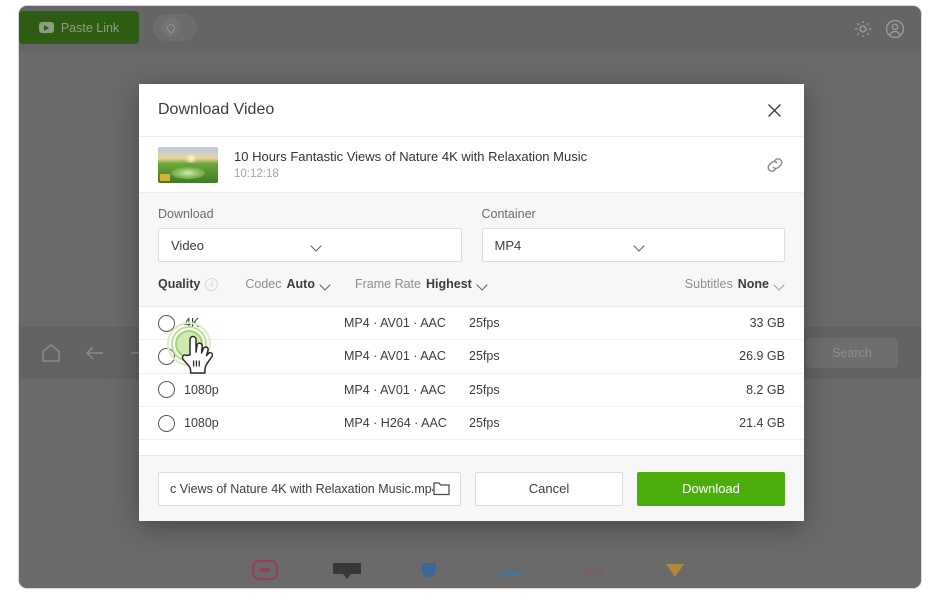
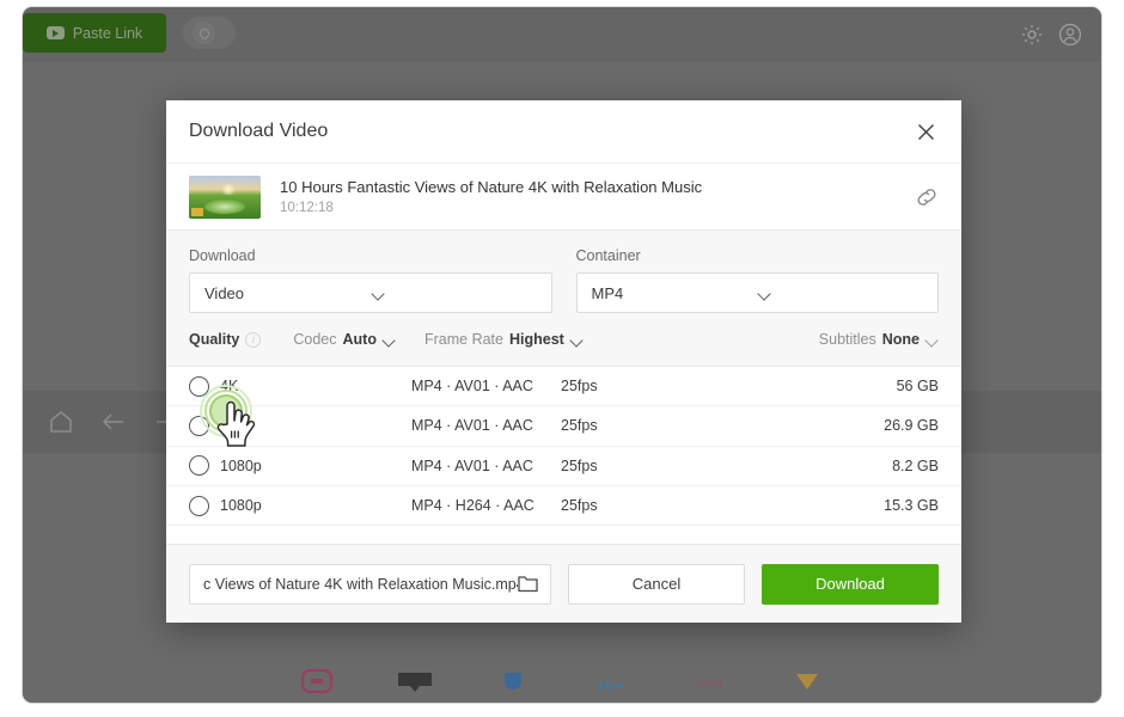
  Paste Link
- Search
  موقع
  sites
  Download Video
  10 Hours Fantastic Views of Nature 4K with Relaxation Music
  10:12:18
  Download
  Video
  Container
  MP4
  Quality
  i
  Codec
  Auto
  Frame Rate
  Highest
  Subtitles
  None
  4K
  MP4 · AV01 · AAC
  25fps
- 33 GB
+ 56 GB
  MP4 · AV01 · AAC
  25fps
  26.9 GB
  1080p
  MP4 · AV01 · AAC
  25fps
  8.2 GB
  1080p
  MP4 · H264 · AAC
  25fps
- 21.4 GB
+ 15.3 GB
  c Views of Nature 4K with Relaxation Music.mp
  Cancel
  Download
